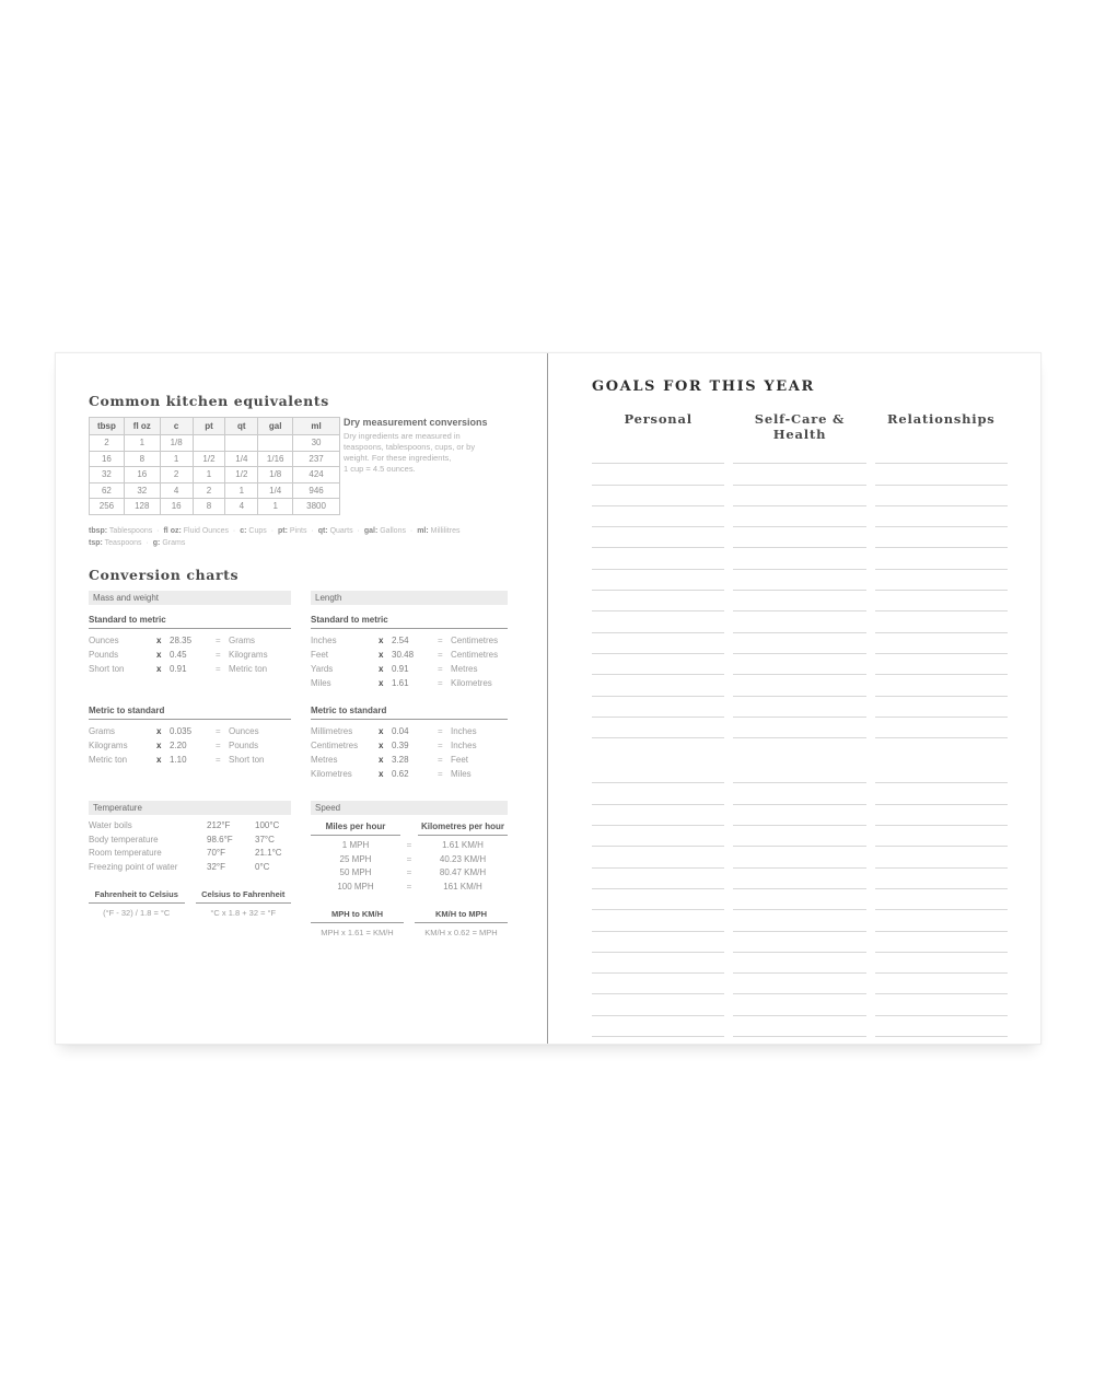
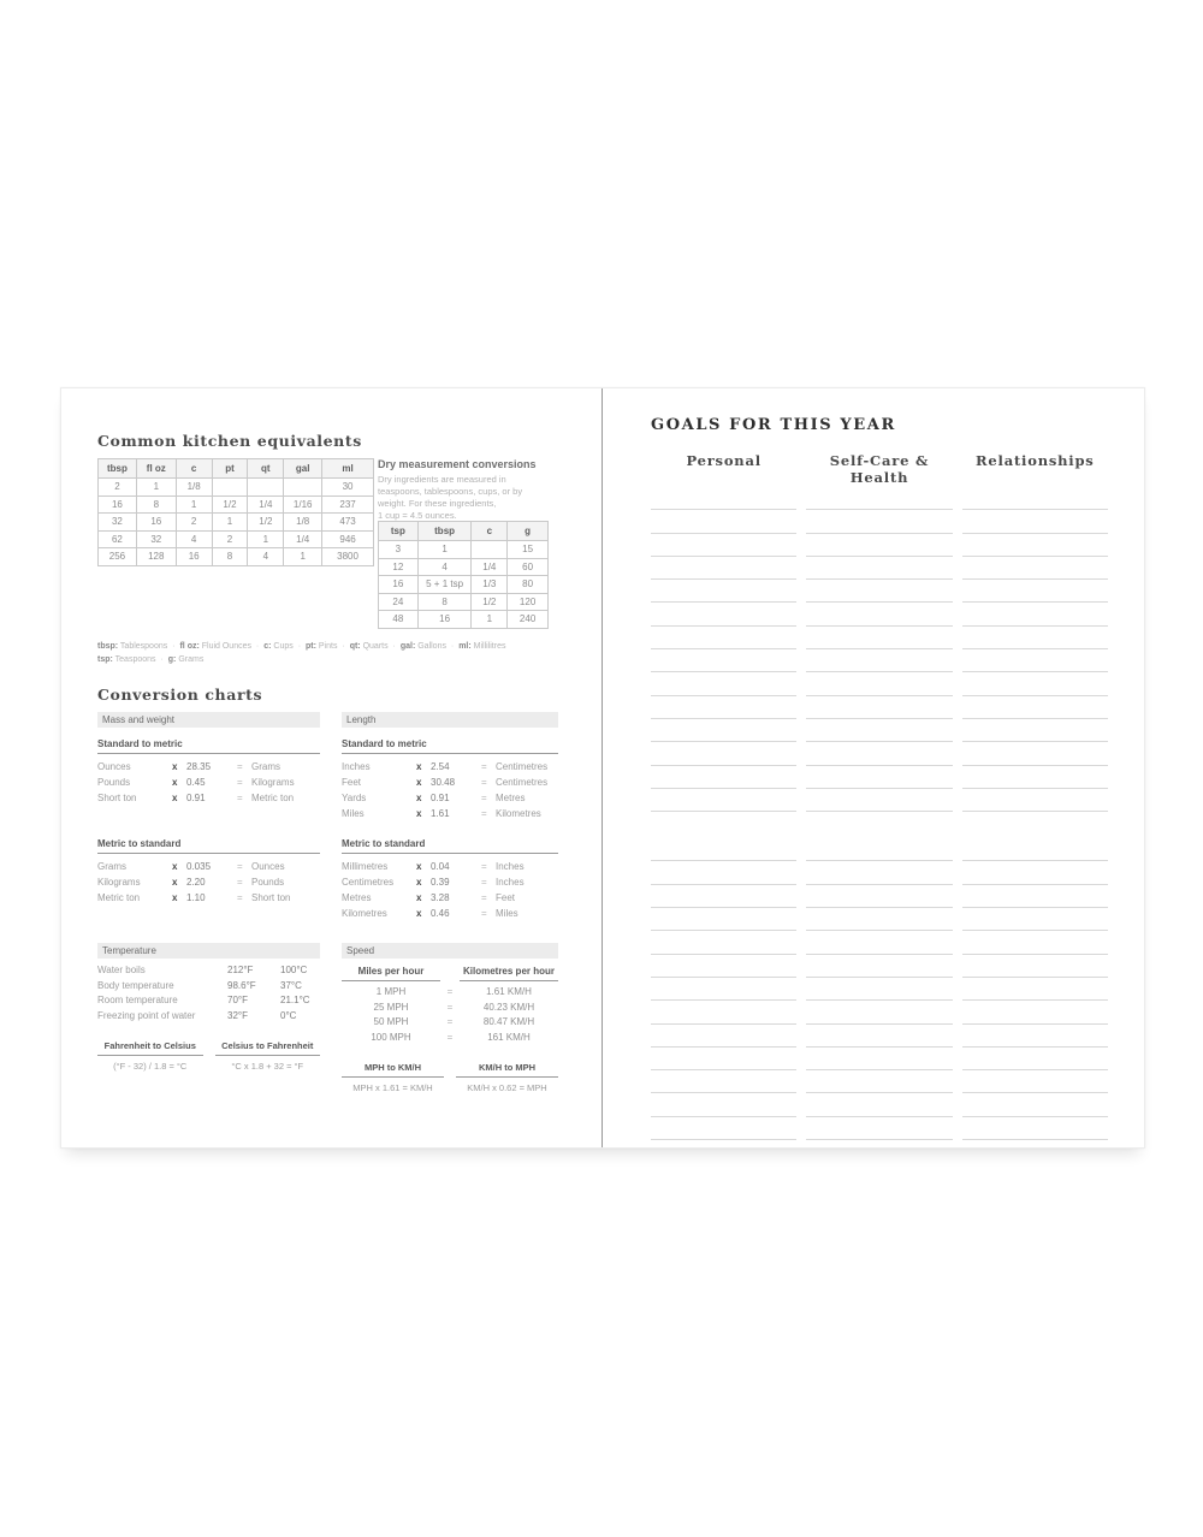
  Common kitchen equivalents
  tbsp	fl oz	c	pt	qt	gal	ml
  2	1	1/8				30
  16	8	1	1/2	1/4	1/16	237
- 32	16	2	1	1/2	1/8	424
+ 32	16	2	1	1/2	1/8	473
  62	32	4	2	1	1/4	946
  256	128	16	8	4	1	3800
  Dry measurement conversions
  Dry ingredients are measured in
  teaspoons, tablespoons, cups, or by
  weight. For these ingredients,
  1 cup = 4.5 ounces.
+ tsp	tbsp	c	g
+ 3	1		15
+ 12	4	1/4	60
+ 16	5 + 1 tsp	1/3	80
+ 24	8	1/2	120
+ 48	16	1	240
  Conversion charts
  Mass and weight
  Standard to metric
  Ounces
  x
  28.35
  =
  Grams
  Pounds
  x
  0.45
  =
  Kilograms
  Short ton
  x
  0.91
  =
  Metric ton
  Metric to standard
  Grams
  x
  0.035
  =
  Ounces
  Kilograms
  x
  2.20
  =
  Pounds
  Metric ton
  x
  1.10
  =
  Short ton
  Length
  Standard to metric
  Inches
  x
  2.54
  =
  Centimetres
  Feet
  x
  30.48
  =
  Centimetres
  Yards
  x
  0.91
  =
  Metres
  Miles
  x
  1.61
  =
  Kilometres
  Metric to standard
  Millimetres
  x
  0.04
  =
  Inches
  Centimetres
  x
  0.39
  =
  Inches
  Metres
  x
  3.28
  =
  Feet
  Kilometres
  x
- 0.62
+ 0.46
  =
  Miles
  Temperature
  Water boils
  212°F
  100°C
  Body temperature
  98.6°F
  37°C
  Room temperature
  70°F
  21.1°C
  Freezing point of water
  32°F
  0°C
  Fahrenheit to Celsius
  (°F - 32) / 1.8 = °C
  Celsius to Fahrenheit
  °C x 1.8 + 32 = °F
  Speed
  Miles per hour
  Kilometres per hour
  1 MPH
  =
  1.61 KM/H
  25 MPH
  =
  40.23 KM/H
  50 MPH
  =
  80.47 KM/H
  100 MPH
  =
  161 KM/H
  MPH to KM/H
  MPH x 1.61 = KM/H
  KM/H to MPH
  KM/H x 0.62 = MPH
  GOALS FOR THIS YEAR
  Personal
  Self-Care & Health
  Relationships
